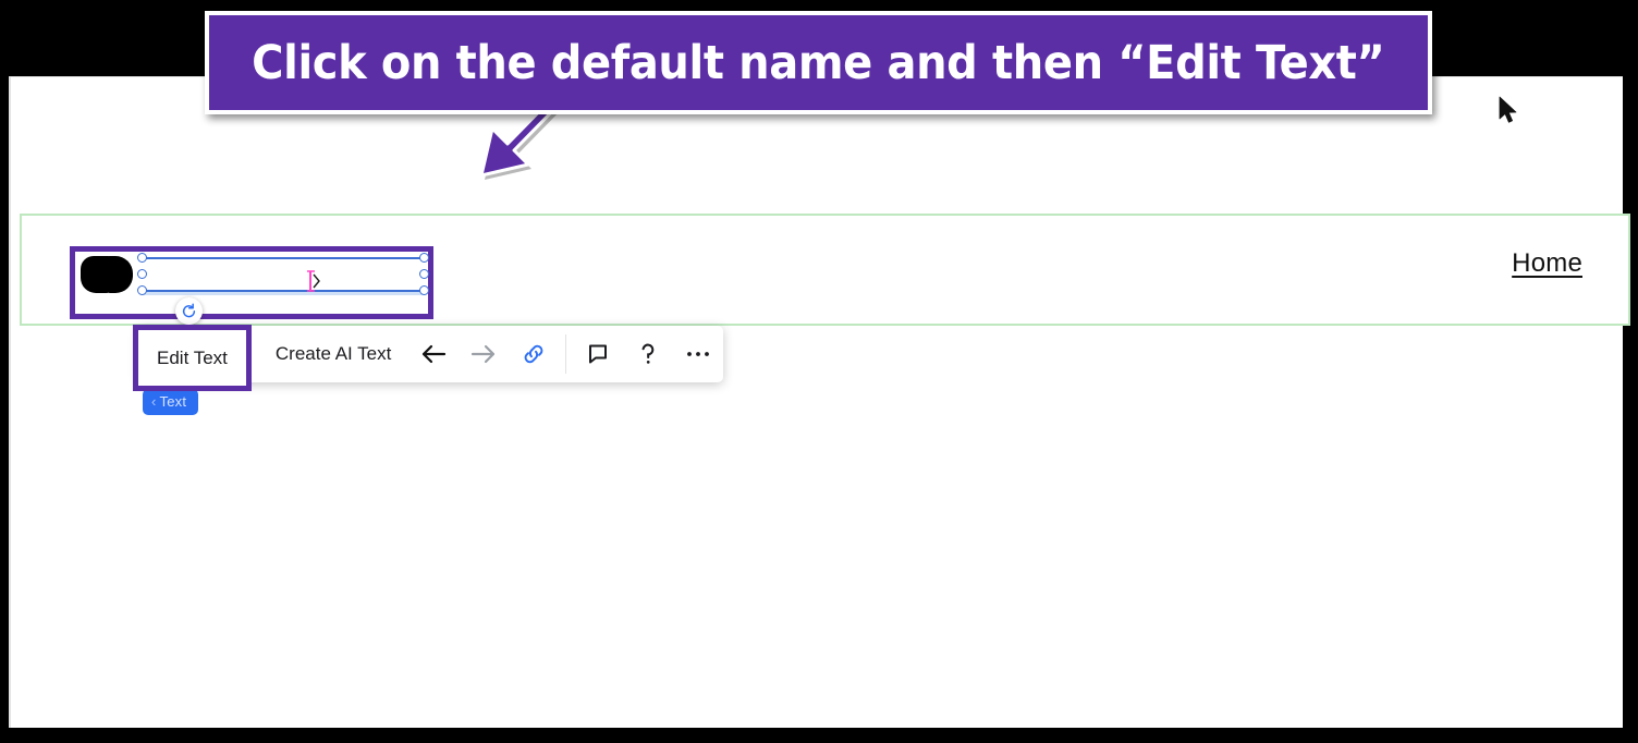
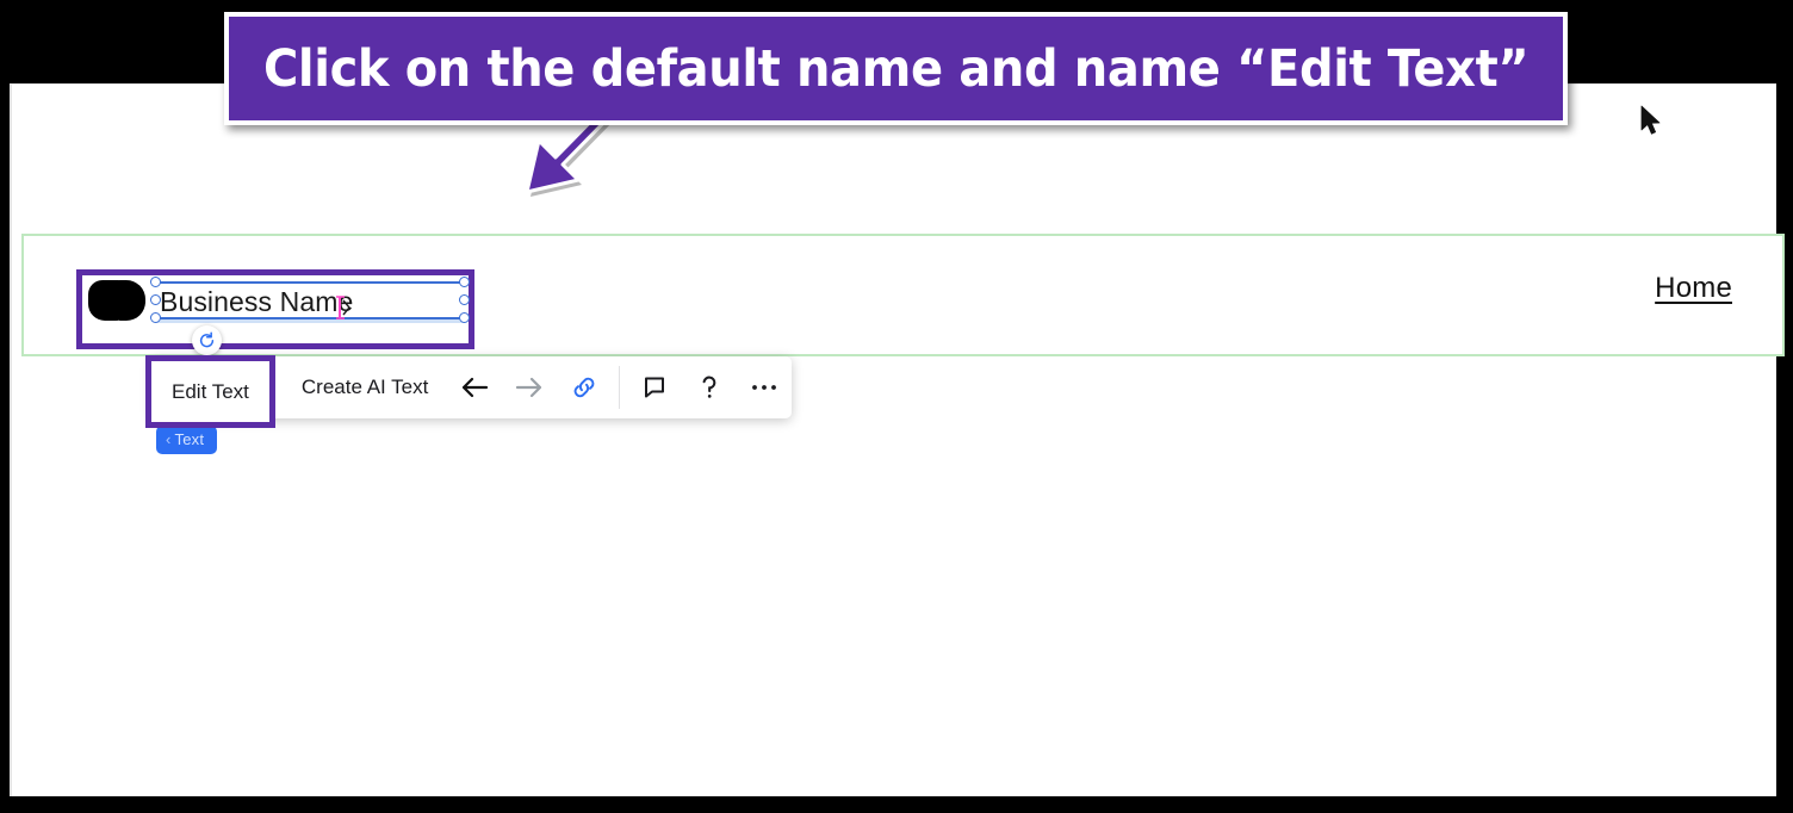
  Home
+ Business Name
  Edit Text
  Create AI Text
  ‹ Text
- Click on the default name and then “Edit Text”
+ Click on the default name and name “Edit Text”
